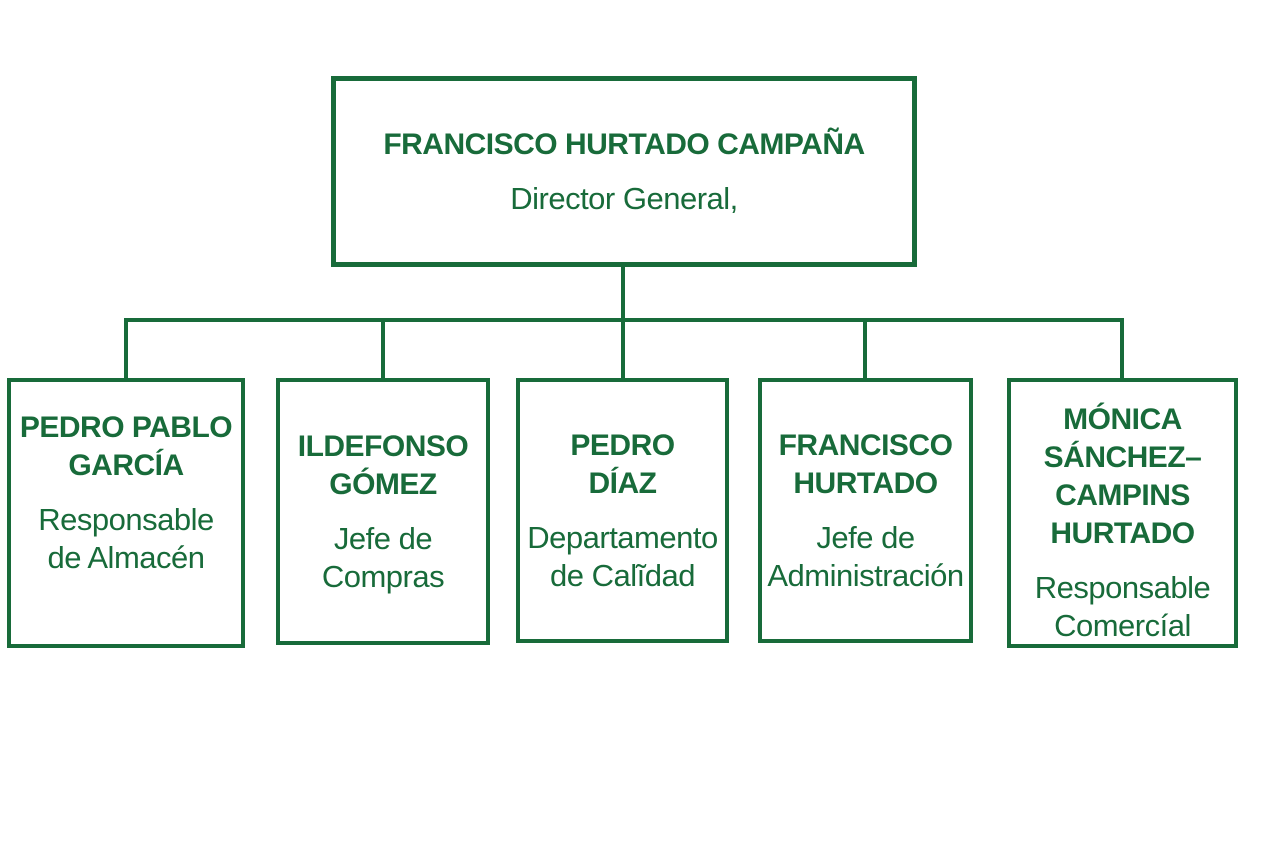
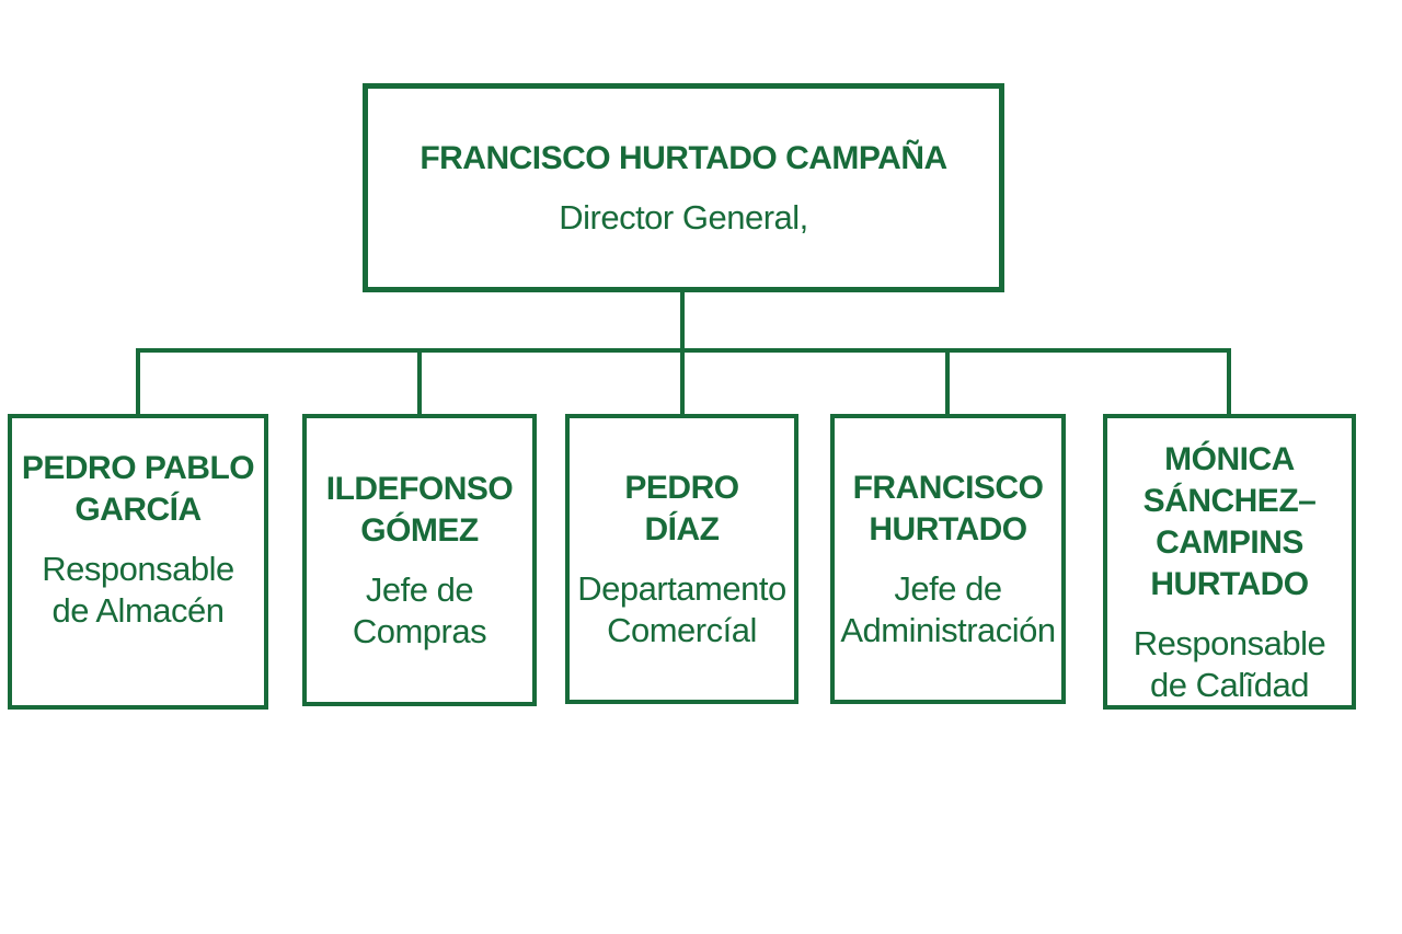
  FRANCISCO HURTADO CAMPAÑA
  Director General,
  PEDRO PABLO
  GARCÍA
  Responsable
  de Almacén
  ILDEFONSO
  GÓMEZ
  Jefe de
  Compras
  PEDRO
  DÍAZ
  Departamento
- de Calĩdad
+ Comercíal
  FRANCISCO
  HURTADO
  Jefe de
  Administración
  MÓNICA
  SÁNCHEZ–
  CAMPINS
  HURTADO
  Responsable
- Comercíal
+ de Calĩdad
